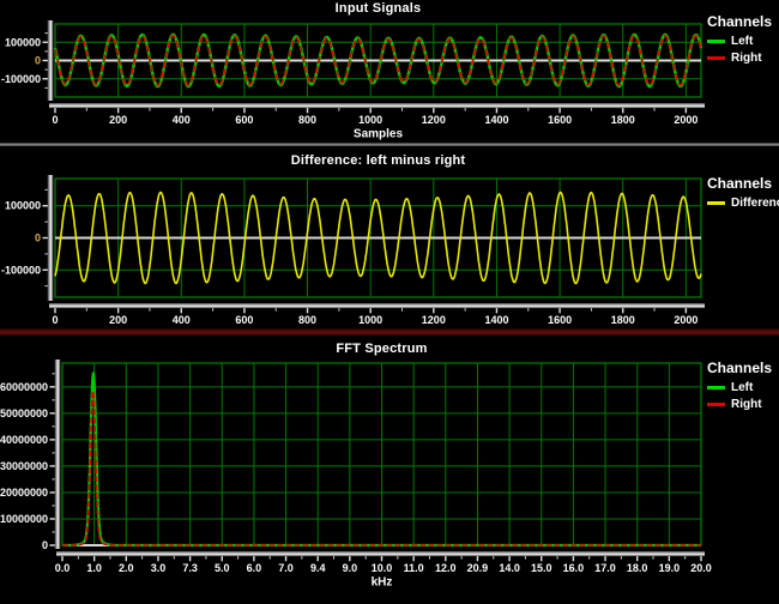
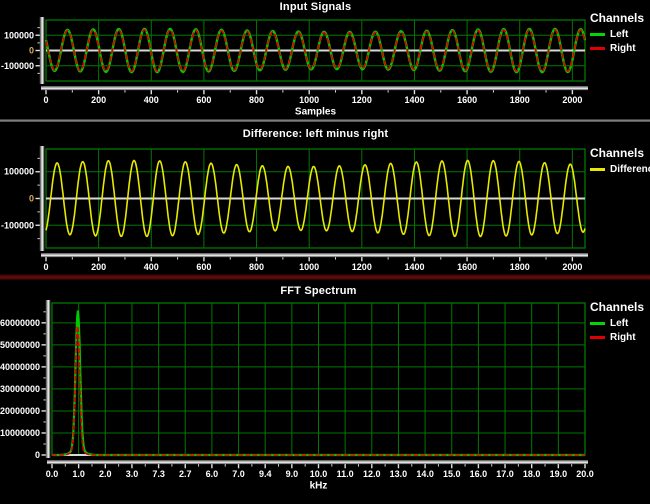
  100000
  0
  -100000
  0
  200
  400
  600
  800
  1000
  1200
  1400
  1600
  1800
  2000
  Samples
  Input Signals
  Channels
  Left
  Right
  100000
  0
  -100000
  0
  200
  400
  600
  800
  1000
  1200
  1400
  1600
  1800
  2000
  Difference: left minus right
  Channels
  Differen
  60000000
  50000000
  40000000
  30000000
  20000000
  10000000
  0
  0.0
  1.0
  2.0
  3.0
  7.3
- 5.0
+ 2.7
  6.0
  7.0
  9.4
  9.0
  10.0
  11.0
  12.0
- 20.9
+ 13.0
  14.0
  15.0
  16.0
  17.0
  18.0
  19.0
  20.0
  kHz
  FFT Spectrum
  Channels
  Left
  Right
